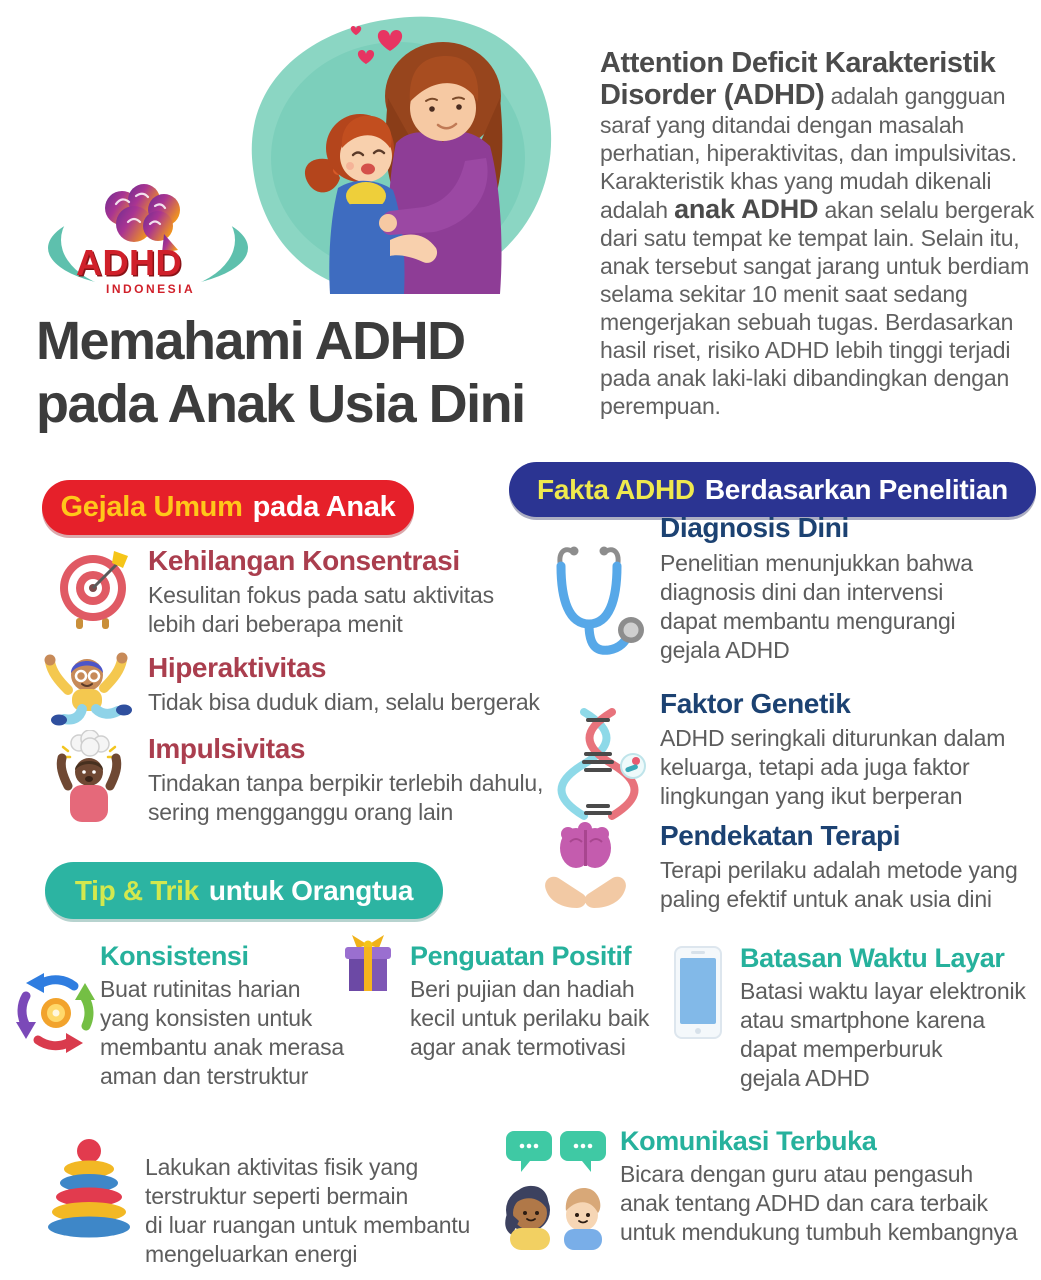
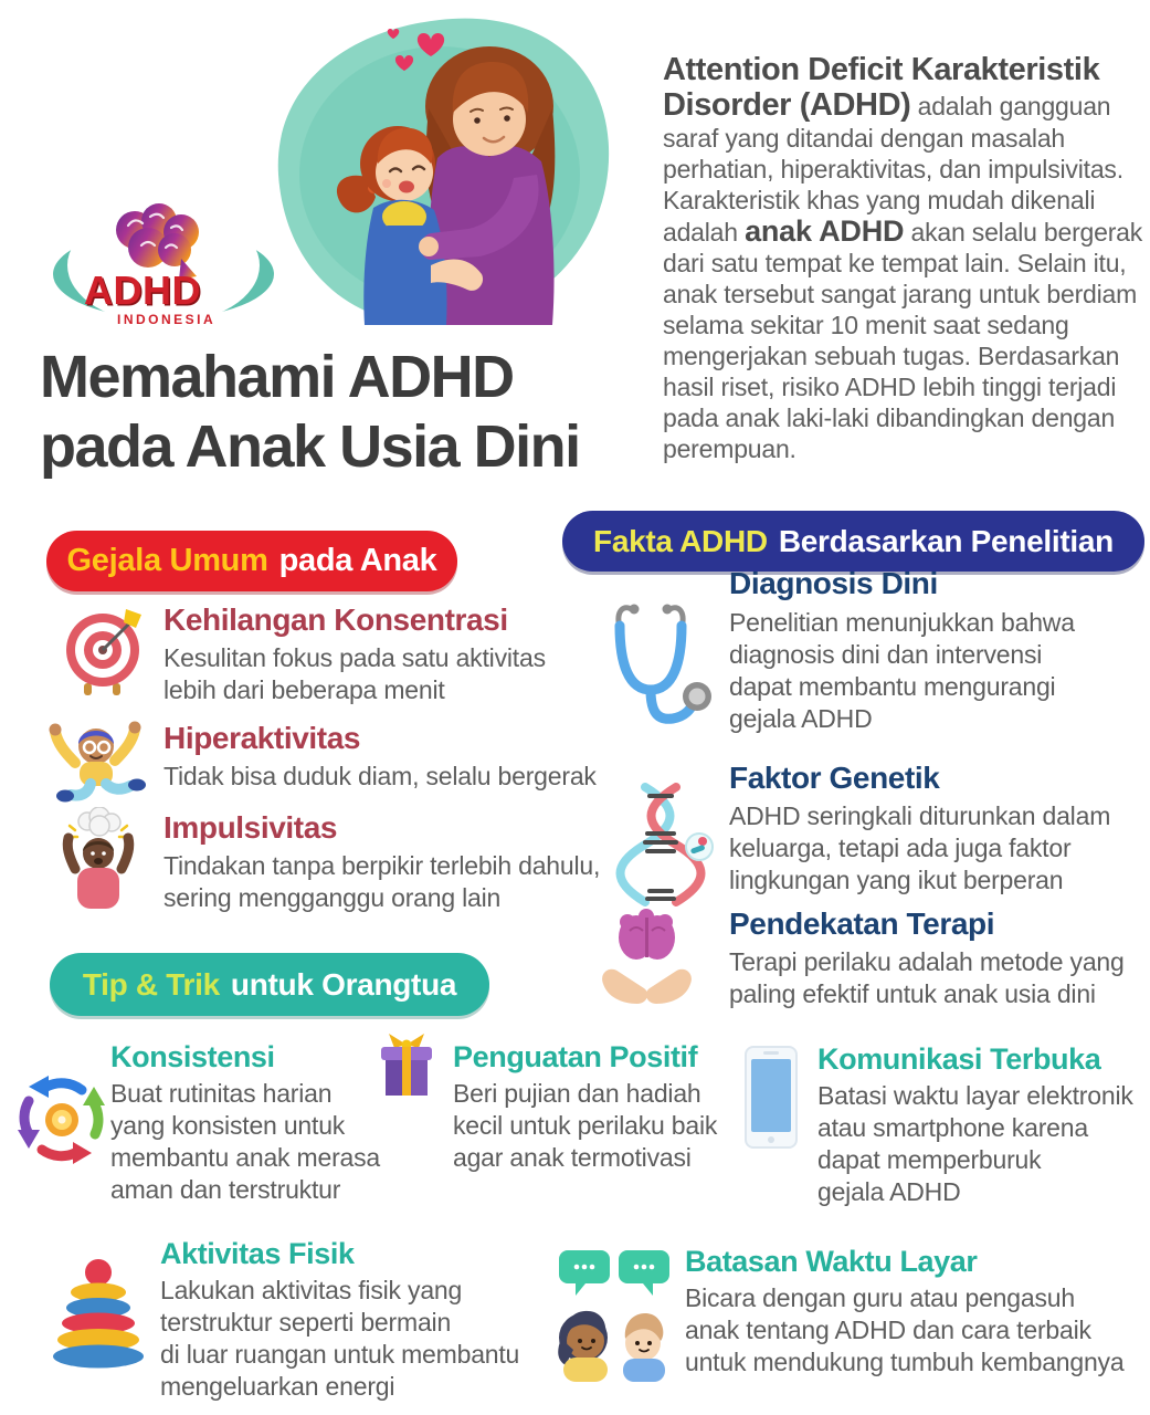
  ADHD
  INDONESIA
  Attention Deficit Karakteristik Disorder (ADHD) adalah gangguan saraf yang ditandai dengan masalah perhatian, hiperaktivitas, dan impulsivitas. Karakteristik khas yang mudah dikenali adalah anak ADHD akan selalu bergerak dari satu tempat ke tempat lain. Selain itu, anak tersebut sangat jarang untuk berdiam selama sekitar 10 menit saat sedang mengerjakan sebuah tugas. Berdasarkan hasil riset, risiko ADHD lebih tinggi terjadi pada anak laki-laki dibandingkan dengan perempuan.
  Memahami ADHD
  pada Anak Usia Dini
  Gejala Umum
  pada Anak
  Kehilangan Konsentrasi
  Kesulitan fokus pada satu aktivitas
  lebih dari beberapa menit
  Hiperaktivitas
  Tidak bisa duduk diam, selalu bergerak
  Impulsivitas
  Tindakan tanpa berpikir terlebih dahulu,
  sering mengganggu orang lain
  Fakta ADHD
  Berdasarkan Penelitian
  Diagnosis Dini
  Penelitian menunjukkan bahwa
  diagnosis dini dan intervensi
  dapat membantu mengurangi
  gejala ADHD
  Faktor Genetik
  ADHD seringkali diturunkan dalam
  keluarga, tetapi ada juga faktor
  lingkungan yang ikut berperan
  Pendekatan Terapi
  Terapi perilaku adalah metode yang
  paling efektif untuk anak usia dini
  Tip & Trik
  untuk Orangtua
  Konsistensi
  Buat rutinitas harian
  yang konsisten untuk
  membantu anak merasa
  aman dan terstruktur
  Penguatan Positif
  Beri pujian dan hadiah
  kecil untuk perilaku baik
  agar anak termotivasi
- Batasan Waktu Layar
+ Komunikasi Terbuka
  Batasi waktu layar elektronik
  atau smartphone karena
  dapat memperburuk
  gejala ADHD
+ Aktivitas Fisik
  Lakukan aktivitas fisik yang
  terstruktur seperti bermain
  di luar ruangan untuk membantu
  mengeluarkan energi
- Komunikasi Terbuka
+ Batasan Waktu Layar
  Bicara dengan guru atau pengasuh
  anak tentang ADHD dan cara terbaik
  untuk mendukung tumbuh kembangnya
